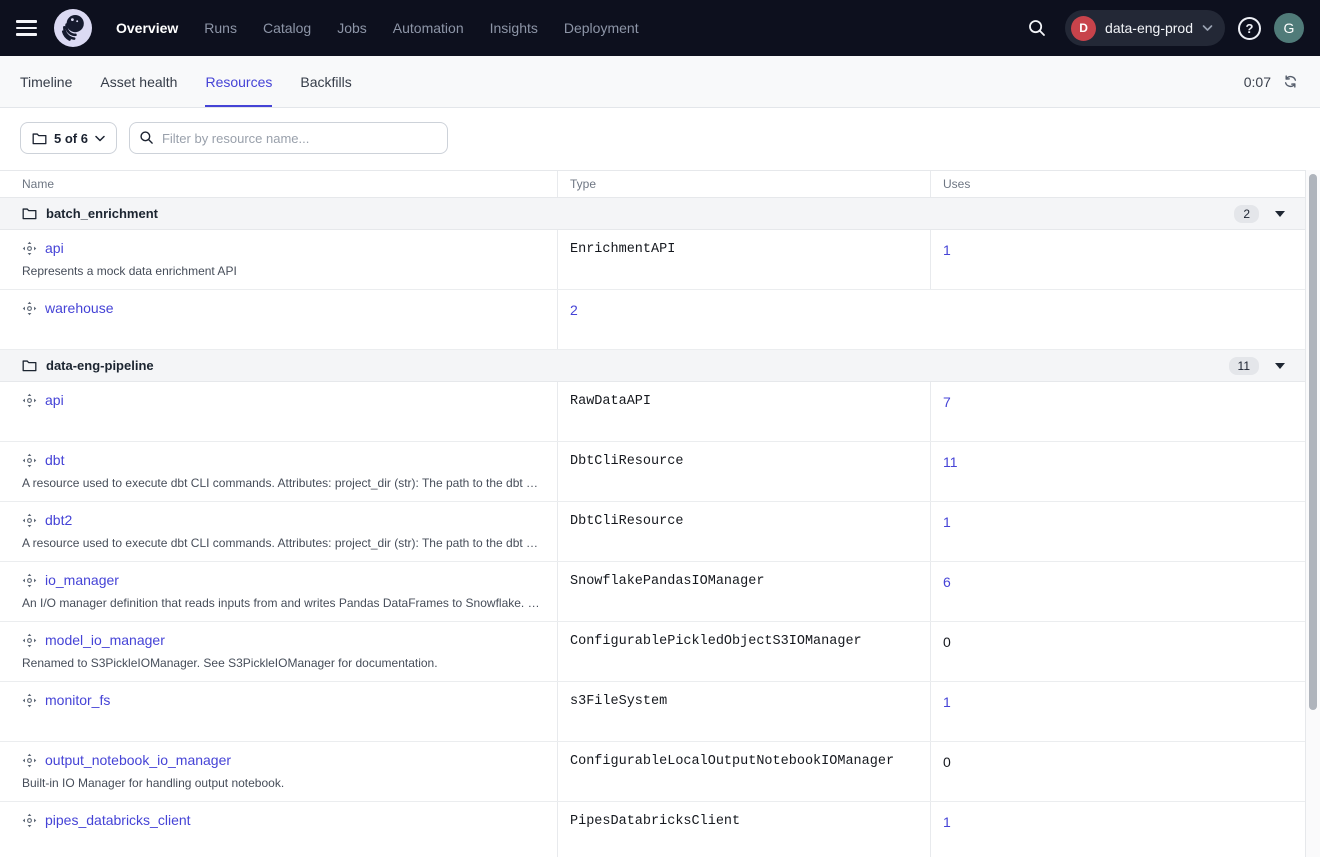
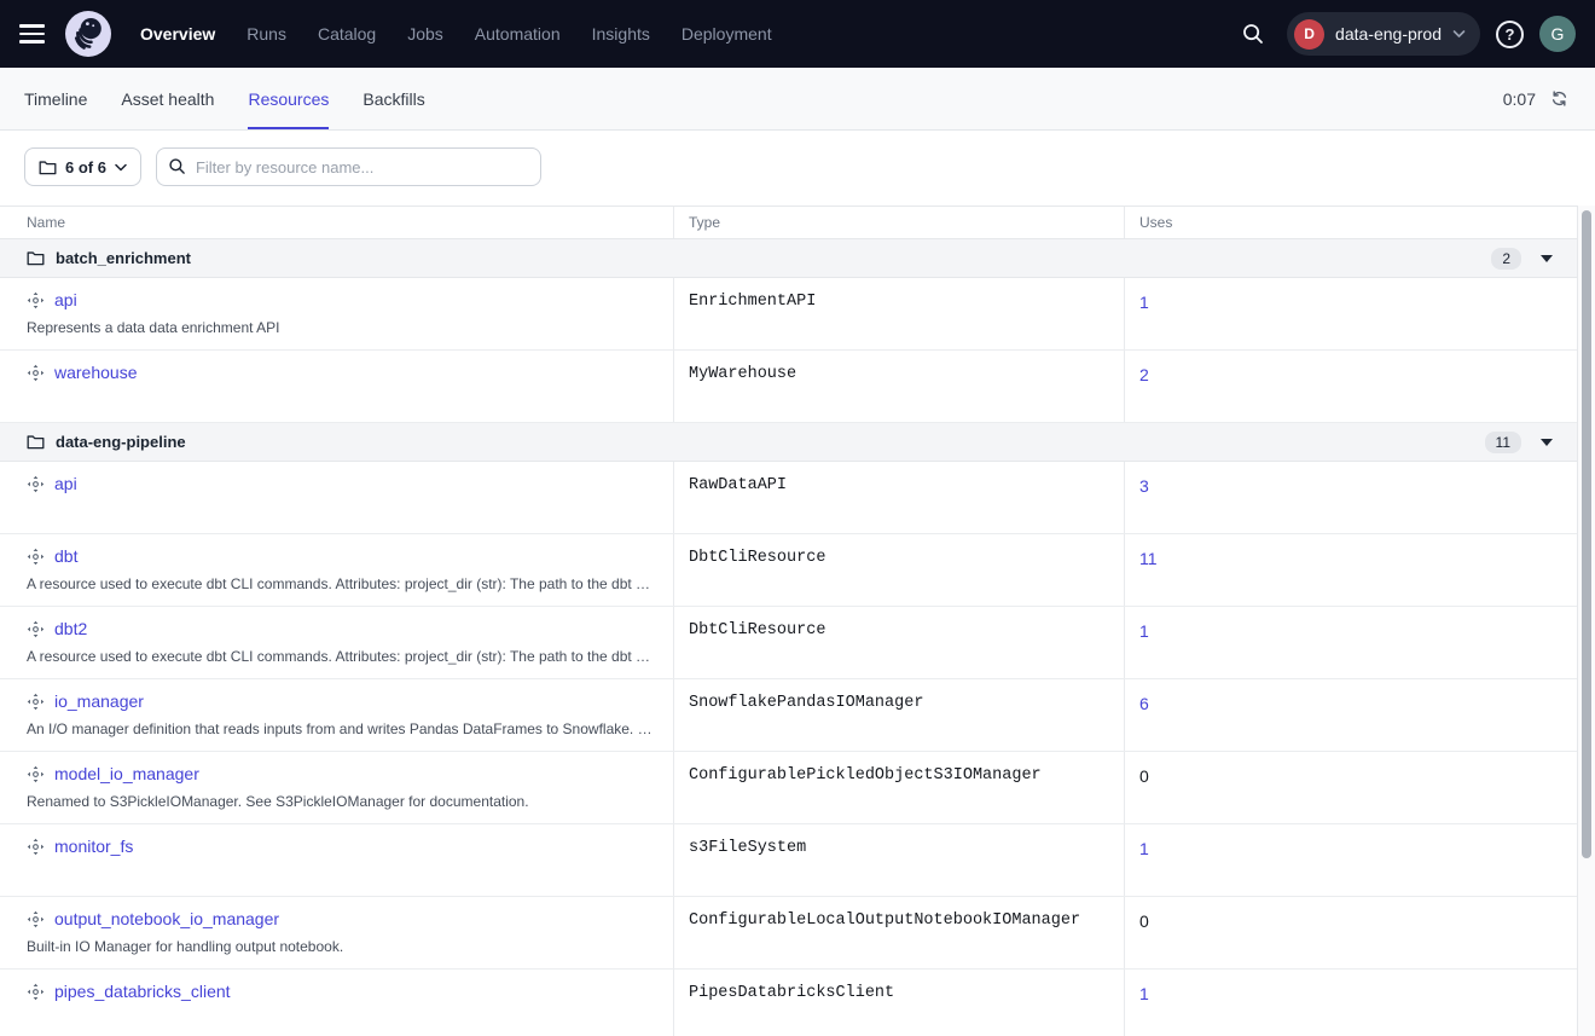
  Overview
  Runs
  Catalog
  Jobs
  Automation
  Insights
  Deployment
  D
  data-eng-prod
  ?
  G
  Timeline
  Asset health
  Resources
  Backfills
  0:07
- 5 of 6
+ 6 of 6
  Filter by resource name...
  Name
  Type
  Uses
  batch_enrichment
  2
  api
- Represents a mock data enrichment API
+ Represents a data data enrichment API
  EnrichmentAPI
  1
  warehouse
+ MyWarehouse
  2
  data-eng-pipeline
  11
  api
  RawDataAPI
- 7
+ 3
  dbt
  A resource used to execute dbt CLI commands. Attributes: project_dir (str): The path to the dbt pro
  DbtCliResource
  11
  dbt2
  A resource used to execute dbt CLI commands. Attributes: project_dir (str): The path to the dbt pro
  DbtCliResource
  1
  io_manager
  An I/O manager definition that reads inputs from and writes Pandas DataFrames to Snowflake. Wh
  SnowflakePandasIOManager
  6
  model_io_manager
  Renamed to S3PickleIOManager. See S3PickleIOManager for documentation.
  ConfigurablePickledObjectS3IOManager
  0
  monitor_fs
  s3FileSystem
  1
  output_notebook_io_manager
  Built-in IO Manager for handling output notebook.
  ConfigurableLocalOutputNotebookIOManager
  0
  pipes_databricks_client
  PipesDatabricksClient
  1
